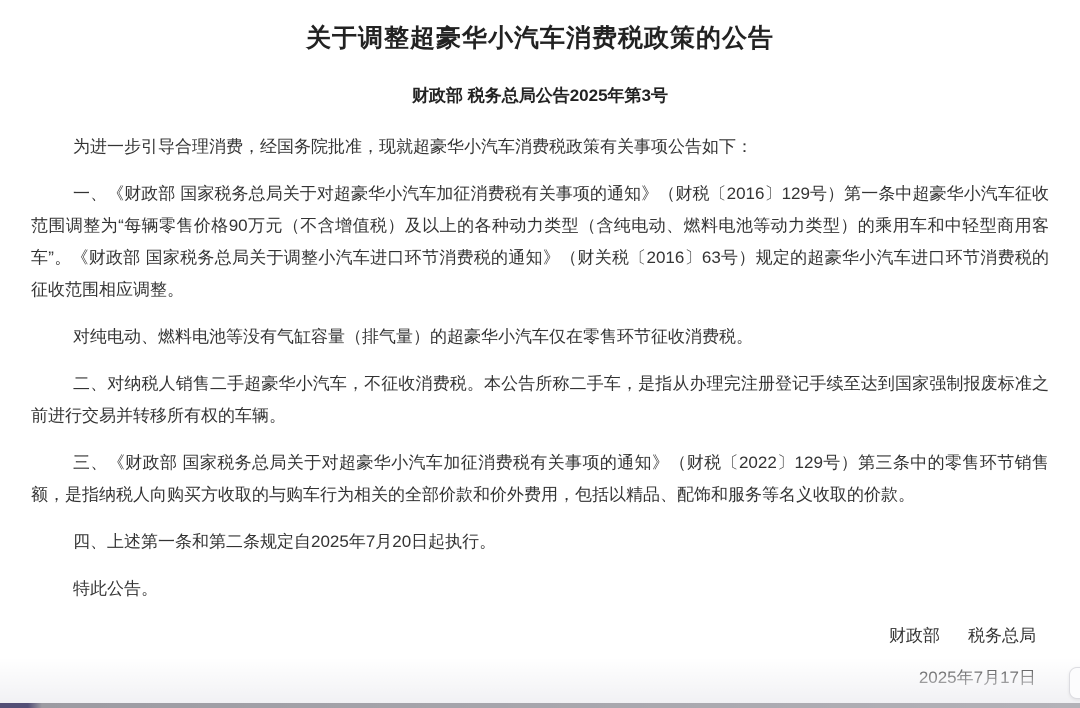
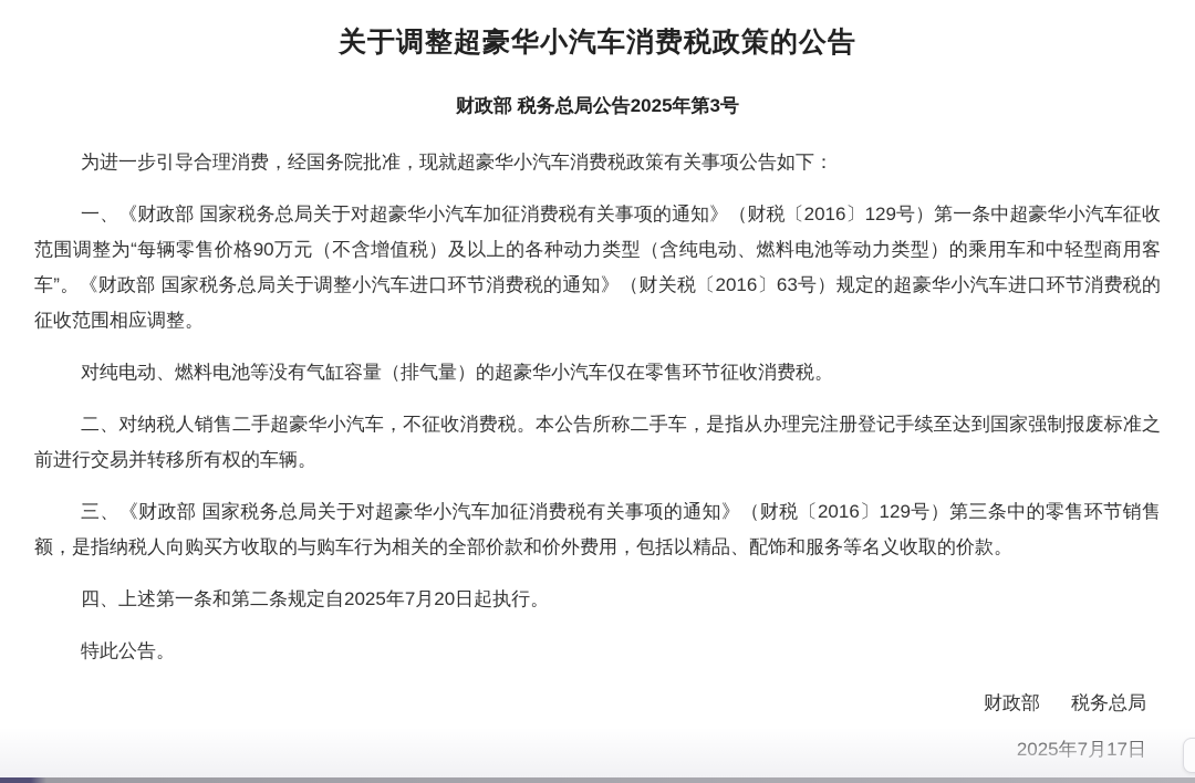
  关于调整超豪华小汽车消费税政策的公告
  财政部 税务总局公告2025年第3号
  为进一步引导合理消费，经国务院批准，现就超豪华小汽车消费税政策有关事项公告如下：
  一、《财政部 国家税务总局关于对超豪华小汽车加征消费税有关事项的通知》（财税〔2016〕129号）第一条中超豪华小汽车征收范围调整为“每辆零售价格90万元（不含增值税）及以上的各种动力类型（含纯电动、燃料电池等动力类型）的乘用车和中轻型商用客车”。《财政部 国家税务总局关于调整小汽车进口环节消费税的通知》（财关税〔2016〕63号）规定的超豪华小汽车进口环节消费税的征收范围相应调整。
  对纯电动、燃料电池等没有气缸容量（排气量）的超豪华小汽车仅在零售环节征收消费税。
  二、对纳税人销售二手超豪华小汽车，不征收消费税。本公告所称二手车，是指从办理完注册登记手续至达到国家强制报废标准之前进行交易并转移所有权的车辆。
- 三、《财政部 国家税务总局关于对超豪华小汽车加征消费税有关事项的通知》（财税〔2022〕129号）第三条中的零售环节销售额，是指纳税人向购买方收取的与购车行为相关的全部价款和价外费用，包括以精品、配饰和服务等名义收取的价款。
+ 三、《财政部 国家税务总局关于对超豪华小汽车加征消费税有关事项的通知》（财税〔2016〕129号）第三条中的零售环节销售额，是指纳税人向购买方收取的与购车行为相关的全部价款和价外费用，包括以精品、配饰和服务等名义收取的价款。
  四、上述第一条和第二条规定自2025年7月20日起执行。
  特此公告。
  财政部 税务总局
